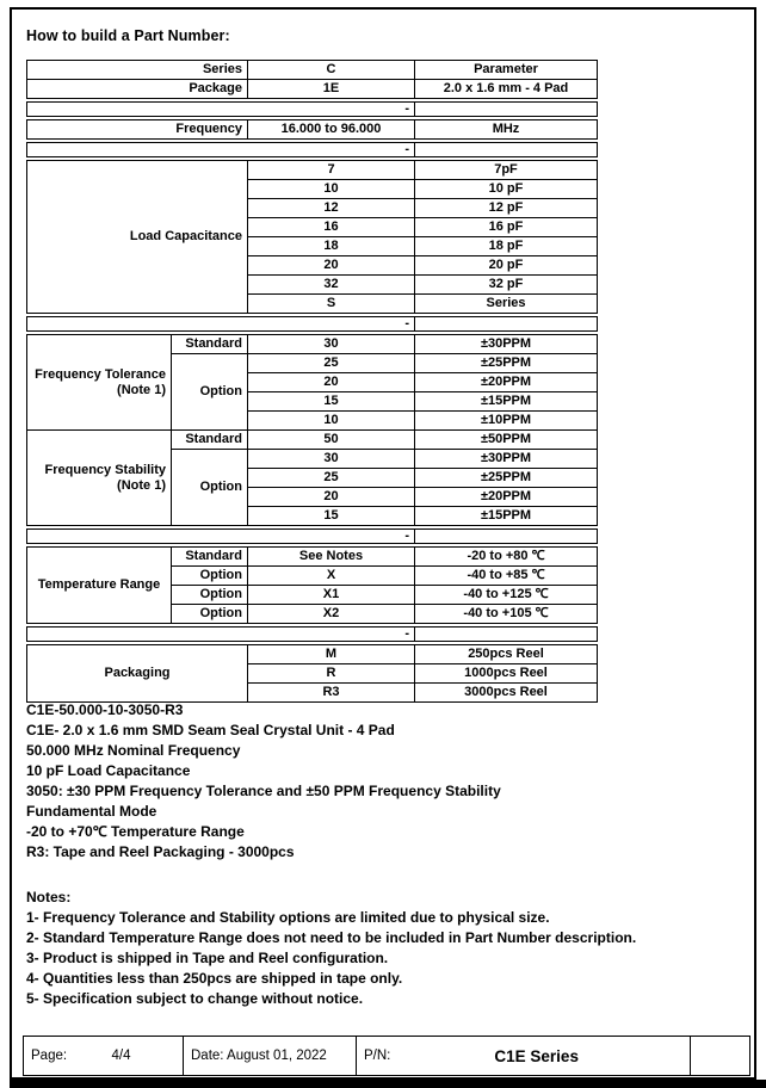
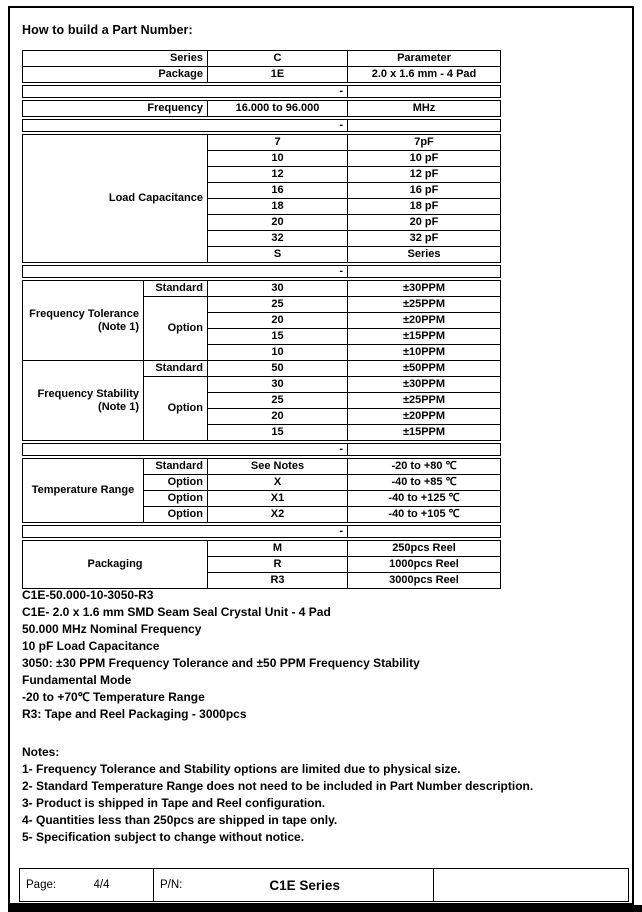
  How to build a Part Number:
  Series	C	Parameter
  Package	1E	2.0 x 1.6 mm - 4 Pad
  -
  Frequency	16.000 to 96.000	MHz
  -
  Load Capacitance	7	7pF
  10	10 pF
  12	12 pF
  16	16 pF
  18	18 pF
  20	20 pF
  32	32 pF
  S	Series
  -
  Frequency Tolerance(Note 1)	Standard	30	±30PPM
  Option	25	±25PPM
  20	±20PPM
  15	±15PPM
  10	±10PPM
  Frequency Stability(Note 1)	Standard	50	±50PPM
  Option	30	±30PPM
  25	±25PPM
  20	±20PPM
  15	±15PPM
  -
  Temperature Range	Standard	See Notes	-20 to +80 ℃
  Option	X	-40 to +85 ℃
  Option	X1	-40 to +125 ℃
  Option	X2	-40 to +105 ℃
  -
  Packaging	M	250pcs Reel
  R	1000pcs Reel
  R3	3000pcs Reel
  C1E-50.000-10-3050-R3
  C1E- 2.0 x 1.6 mm SMD Seam Seal Crystal Unit - 4 Pad
  50.000 MHz Nominal Frequency
  10 pF Load Capacitance
  3050: ±30 PPM Frequency Tolerance and ±50 PPM Frequency Stability
  Fundamental Mode
  -20 to +70℃ Temperature Range
  R3: Tape and Reel Packaging - 3000pcs
  Notes:
  1- Frequency Tolerance and Stability options are limited due to physical size.
  2- Standard Temperature Range does not need to be included in Part Number description.
  3- Product is shipped in Tape and Reel configuration.
  4- Quantities less than 250pcs are shipped in tape only.
  5- Specification subject to change without notice.
  Page:
  4/4
- Date: August 01, 2022
  P/N:
  C1E Series
